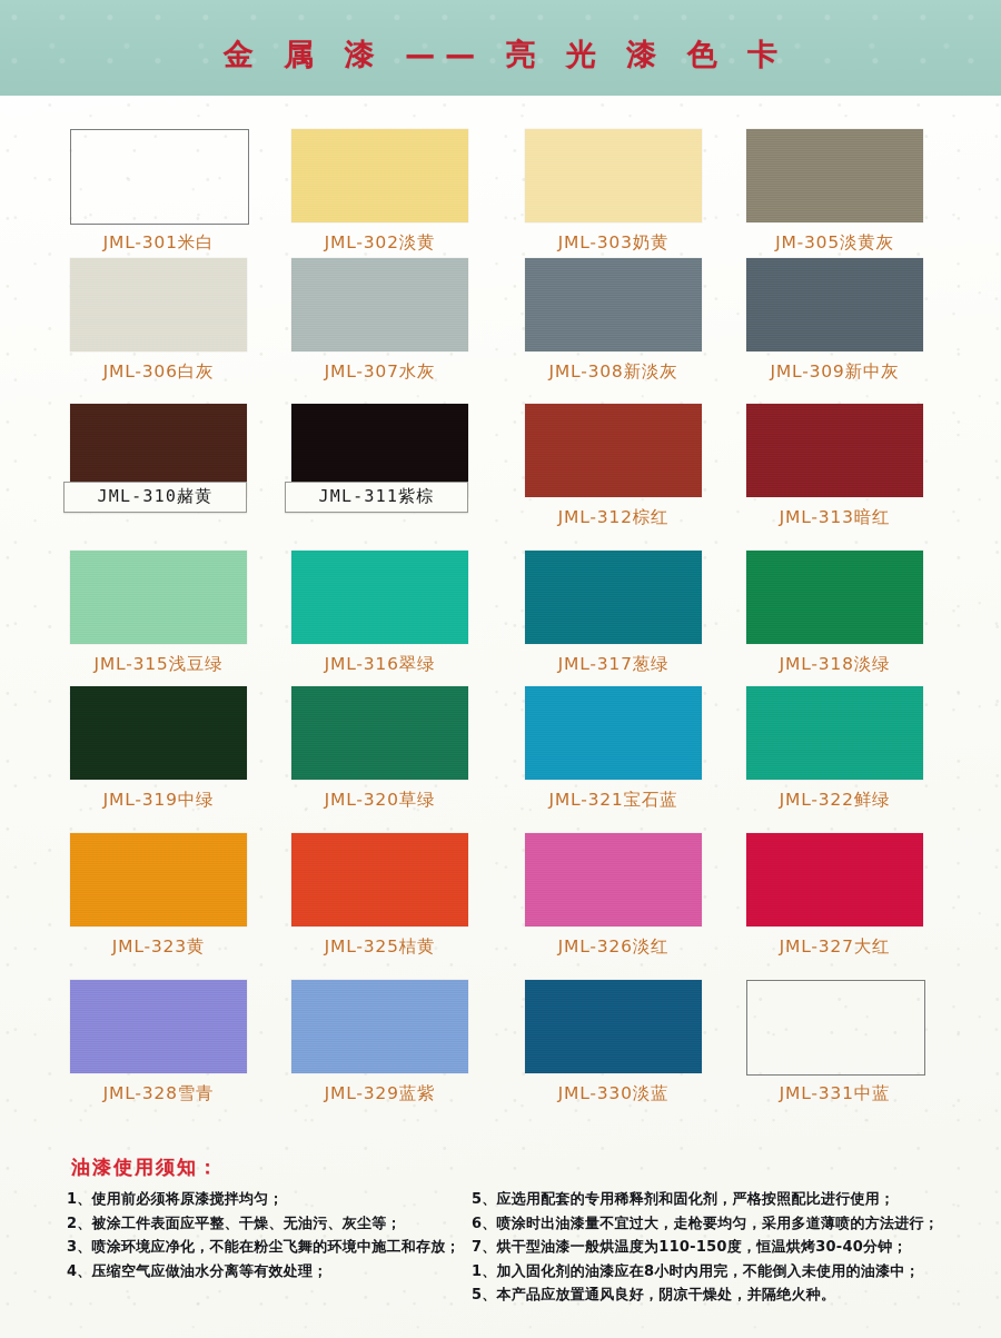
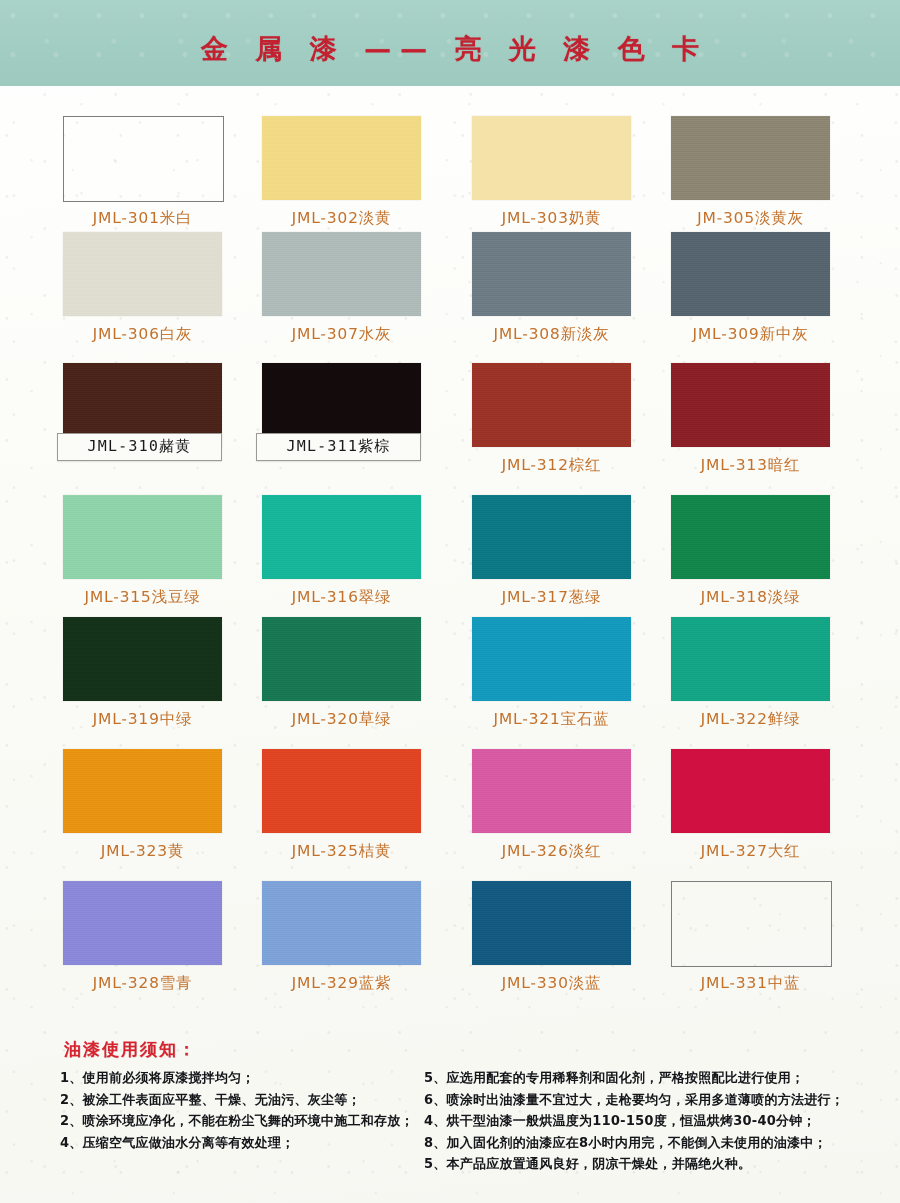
  金 属 漆 —— 亮 光 漆 色 卡
  JML-301米白
  JML-302淡黄
  JML-303奶黄
  JM-305淡黄灰
  JML-306白灰
  JML-307水灰
  JML-308新淡灰
  JML-309新中灰
  JML-310赭黄
  JML-311紫棕
  JML-312棕红
  JML-313暗红
  JML-315浅豆绿
  JML-316翠绿
  JML-317葱绿
  JML-318淡绿
  JML-319中绿
  JML-320草绿
  JML-321宝石蓝
  JML-322鲜绿
  JML-323黄
  JML-325桔黄
  JML-326淡红
  JML-327大红
  JML-328雪青
  JML-329蓝紫
  JML-330淡蓝
  JML-331中蓝
  油漆使用须知：
  1、使用前必须将原漆搅拌均匀；
  2、被涂工件表面应平整、干燥、无油污、灰尘等；
- 3、喷涂环境应净化，不能在粉尘飞舞的环境中施工和存放；
+ 2、喷涂环境应净化，不能在粉尘飞舞的环境中施工和存放；
  4、压缩空气应做油水分离等有效处理；
  5、应选用配套的专用稀释剂和固化剂，严格按照配比进行使用；
  6、喷涂时出油漆量不宜过大，走枪要均匀，采用多道薄喷的方法进行；
- 7、烘干型油漆一般烘温度为110-150度，恒温烘烤30-40分钟；
+ 4、烘干型油漆一般烘温度为110-150度，恒温烘烤30-40分钟；
- 1、加入固化剂的油漆应在8小时内用完，不能倒入未使用的油漆中；
+ 8、加入固化剂的油漆应在8小时内用完，不能倒入未使用的油漆中；
  5、本产品应放置通风良好，阴凉干燥处，并隔绝火种。
